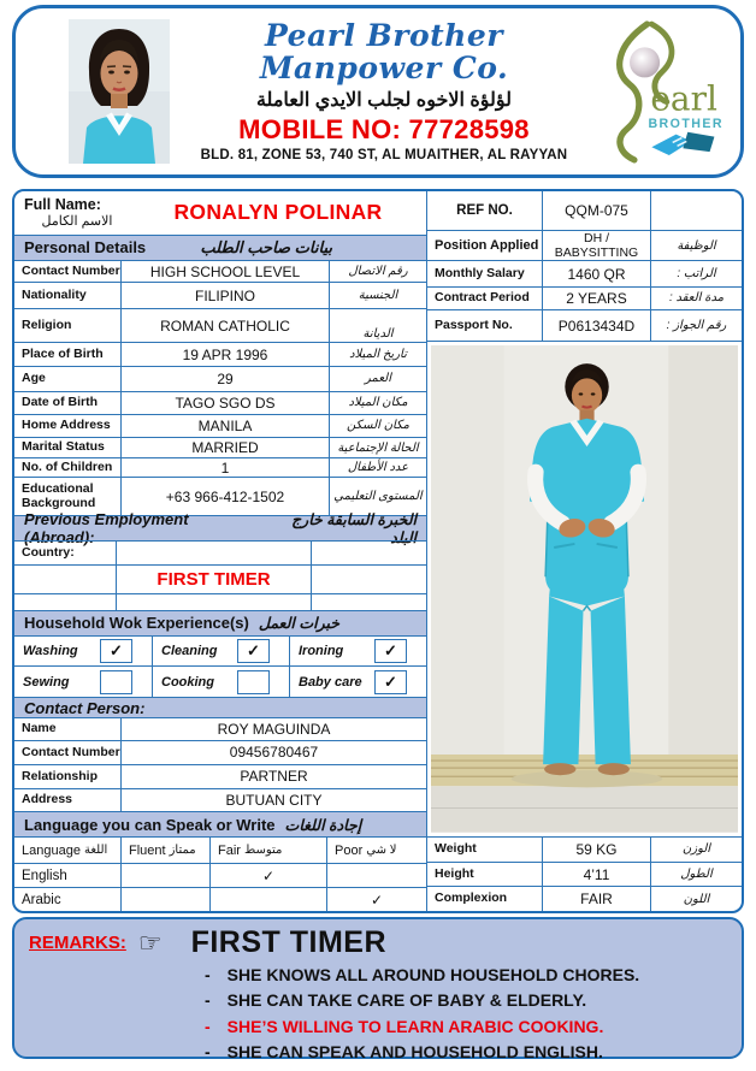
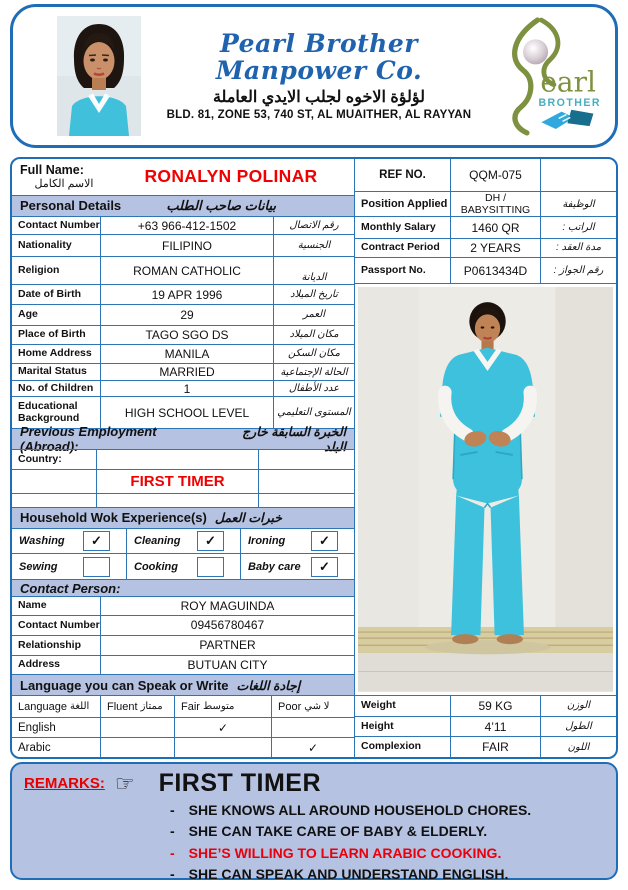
  Pearl Brother Manpower Co.
  لؤلؤة الاخوه لجلب الايدي العاملة
- MOBILE NO: 77728598
  BLD. 81, ZONE 53, 740 ST, AL MUAITHER, AL RAYYAN
  earl
  BROTHER
  Full Name:
  الاسم الكامل
  RONALYN POLINAR
  Personal Details
  بيانات صاحب الطلب
  Contact Number
- HIGH SCHOOL LEVEL
+ +63 966-412-1502
  رقم الاتصال
  Nationality
  FILIPINO
  الجنسية
  Religion
  ROMAN CATHOLIC
  الديانة
- Place of Birth
+ Date of Birth
  19 APR 1996
  تاريخ الميلاد
  Age
  29
  العمر
- Date of Birth
+ Place of Birth
  TAGO SGO DS
  مكان الميلاد
  Home Address
  MANILA
  مكان السكن
  Marital Status
  MARRIED
  الحالة الإجتماعية
  No. of Children
  1
  عدد الأطفال
  Educational Background
- +63 966-412-1502
+ HIGH SCHOOL LEVEL
  المستوى التعليمي
  Previous Employment (Abroad):
  الخبرة السابقة خارج البلد
  Country:
  FIRST TIMER
  Household Wok Experience(s)
  خبرات العمل
  Washing
  ✓
  Cleaning
  ✓
  Ironing
  ✓
  Sewing
  Cooking
  Baby care
  ✓
  Contact Person:
  Name
  ROY MAGUINDA
  Contact Number
  09456780467
  Relationship
  PARTNER
  Address
  BUTUAN CITY
  Language you can Speak or Write
  إجادة اللغات
  Language
  اللغة
  Fluent
  ممتاز
  Fair
  متوسط
  Poor
  لا شي
  English
  ✓
  Arabic
  ✓
  REF NO.
  QQM-075
  Position Applied
  DH / BABYSITTING
  الوظيفة
  Monthly Salary
  1460 QR
  الراتب :
  Contract Period
  2 YEARS
  مدة العقد :
  Passport No.
  P0613434D
  رقم الجواز :
  Weight
  59 KG
  الوزن
  Height
  4’11
  الطول
  Complexion
  FAIR
  اللون
  REMARKS:
  ☞
  FIRST TIMER
  -
  SHE KNOWS ALL AROUND HOUSEHOLD CHORES.
  -
  SHE CAN TAKE CARE OF BABY & ELDERLY.
  -
  SHE’S WILLING TO LEARN ARABIC COOKING.
  -
- SHE CAN SPEAK AND HOUSEHOLD ENGLISH.
+ SHE CAN SPEAK AND UNDERSTAND ENGLISH.
